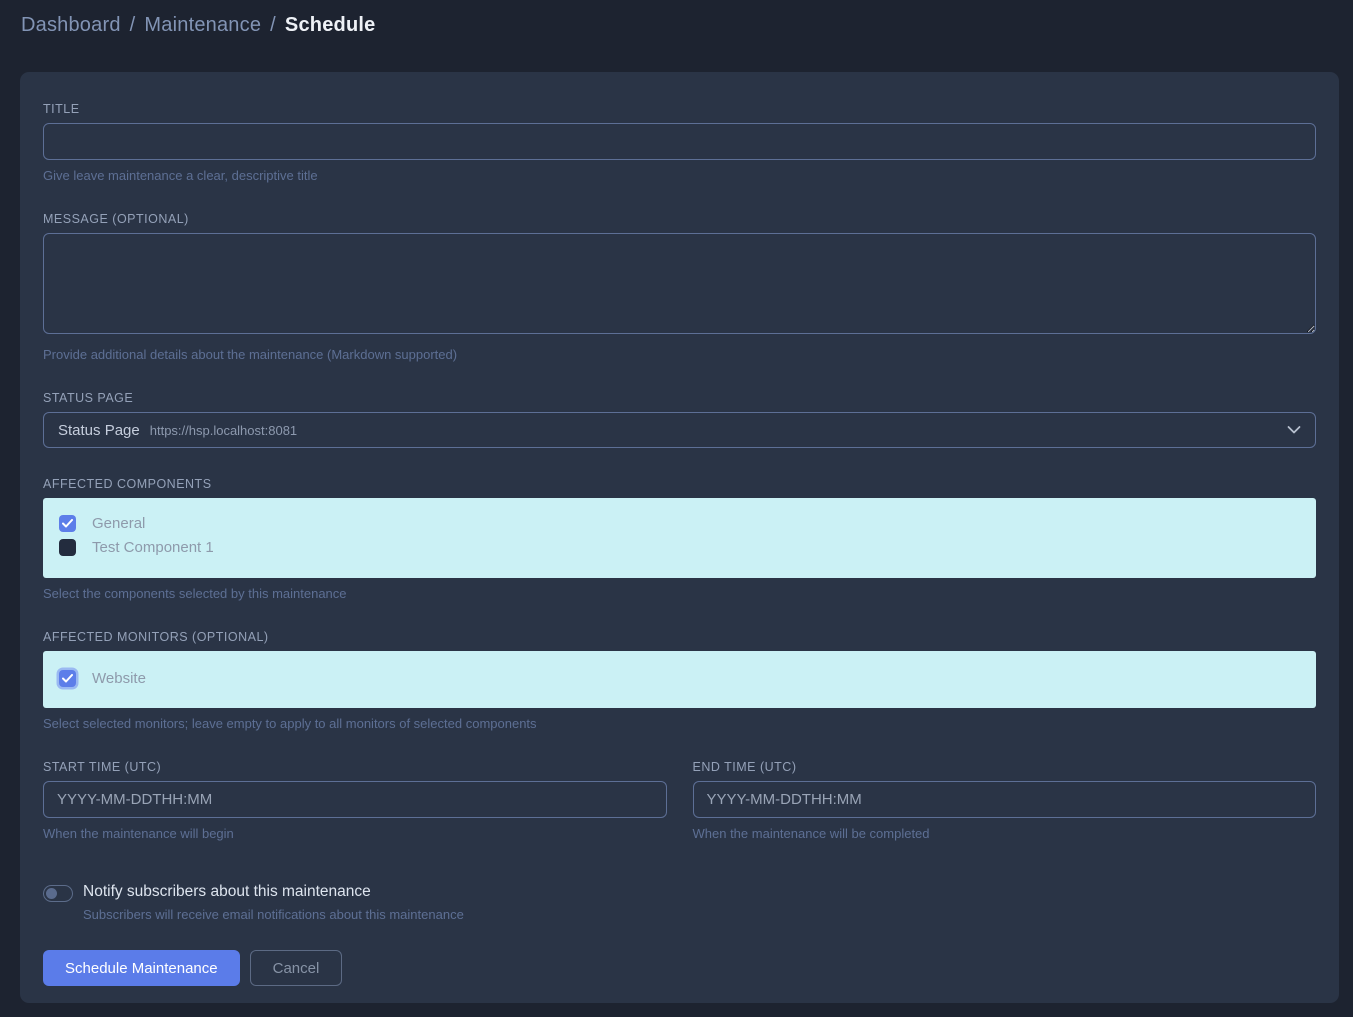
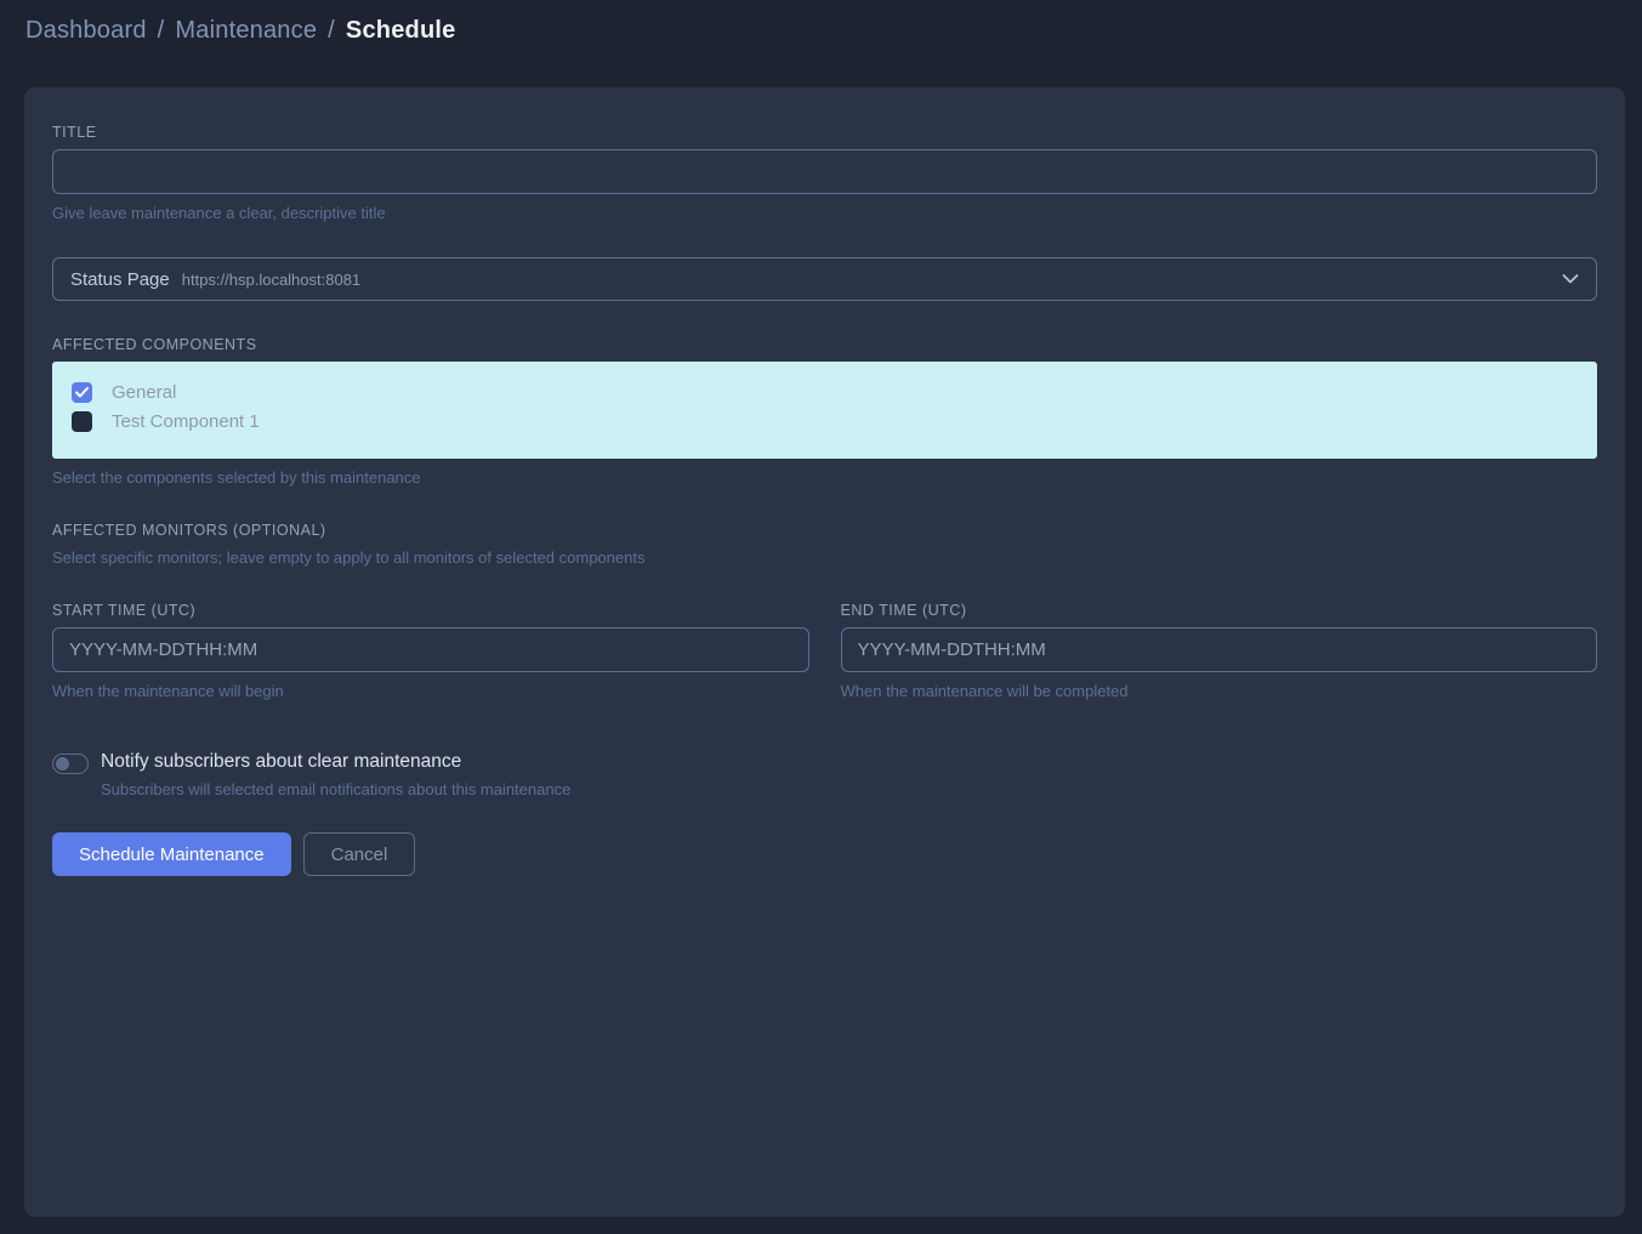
  Dashboard
  /
  Maintenance
  /
  Schedule
  TITLE
  Give leave maintenance a clear, descriptive title
- MESSAGE (OPTIONAL)
- Provide additional details about the maintenance (Markdown supported)
- STATUS PAGE
  Status Page
  https://hsp.localhost:8081
  AFFECTED COMPONENTS
  General
  Test Component 1
  Select the components selected by this maintenance
  AFFECTED MONITORS (OPTIONAL)
- Website
- Select selected monitors; leave empty to apply to all monitors of selected components
+ Select specific monitors; leave empty to apply to all monitors of selected components
  START TIME (UTC)
  YYYY-MM-DDTHH:MM
  When the maintenance will begin
  END TIME (UTC)
  YYYY-MM-DDTHH:MM
  When the maintenance will be completed
- Notify subscribers about this maintenance
+ Notify subscribers about clear maintenance
- Subscribers will receive email notifications about this maintenance
+ Subscribers will selected email notifications about this maintenance
  Schedule Maintenance
  Cancel
